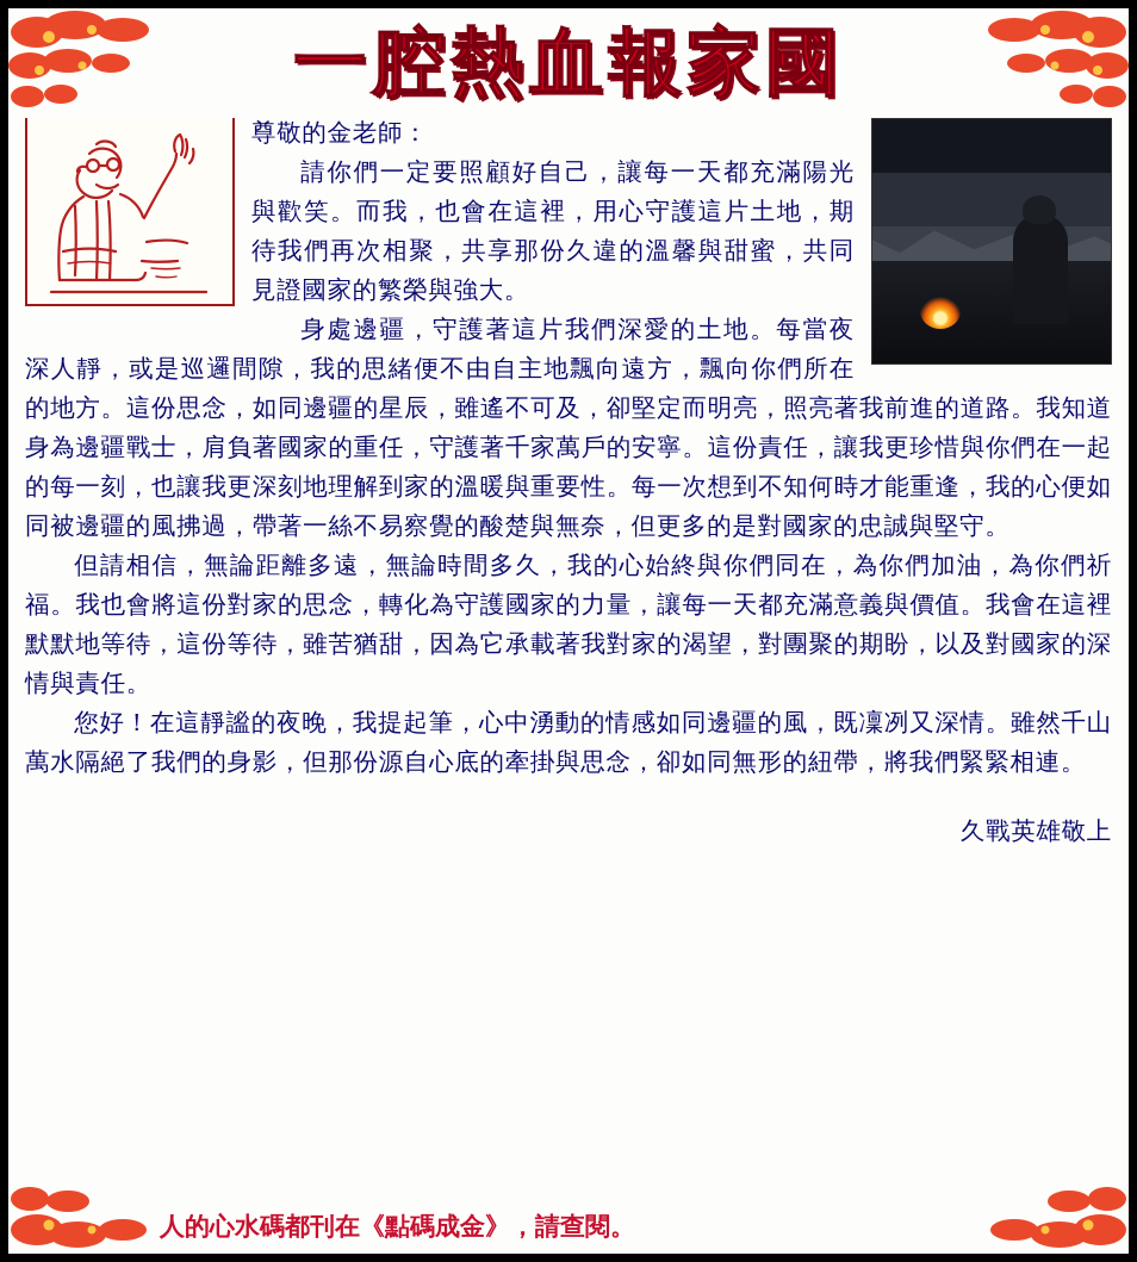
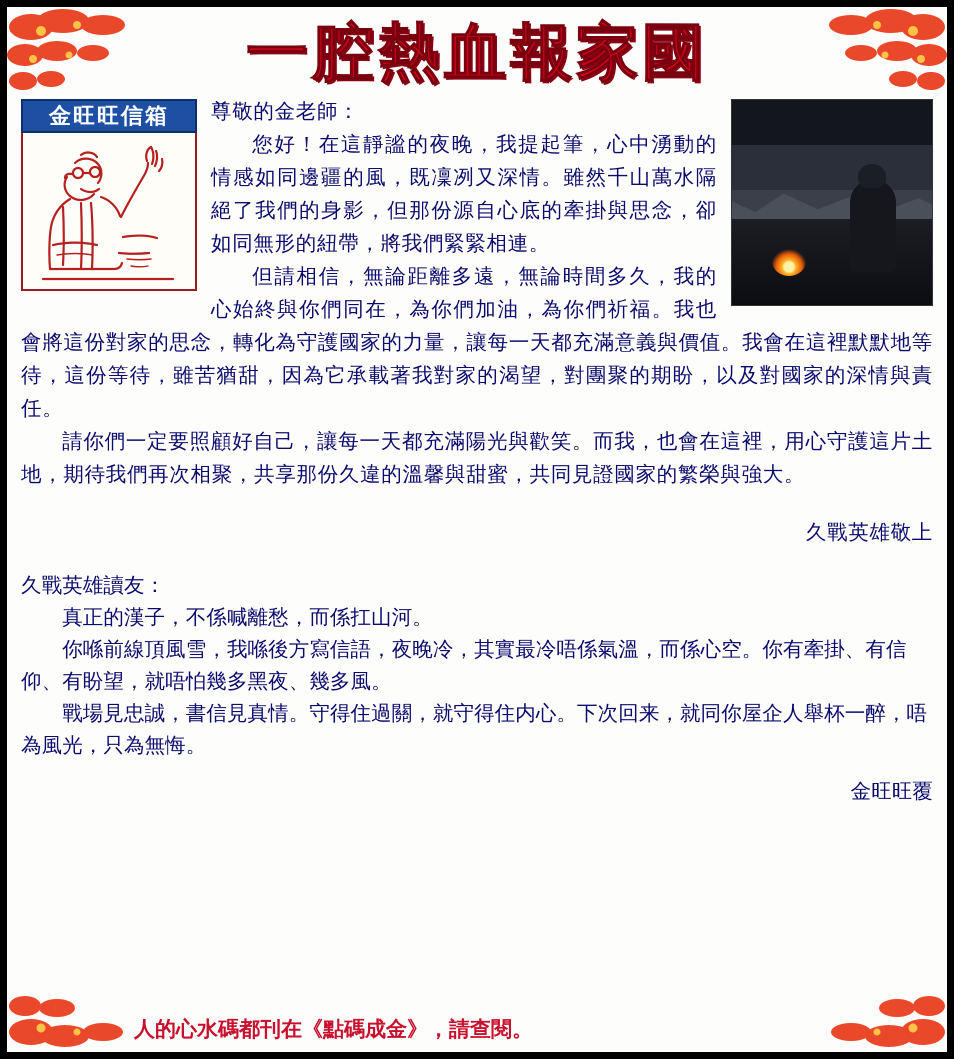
  一腔熱血報家國
+ 金旺旺信箱
  尊敬的金老師：
- 請你們一定要照顧好自己，讓每一天都充滿陽光與歡笑。而我，也會在這裡，用心守護這片土地，期待我們再次相聚，共享那份久違的溫馨與甜蜜，共同見證國家的繁榮與強大。
+ 您好！在這靜謐的夜晚，我提起筆，心中湧動的情感如同邊疆的風，既凜冽又深情。雖然千山萬水隔絕了我們的身影，但那份源自心底的牽掛與思念，卻如同無形的紐帶，將我們緊緊相連。
- 身處邊疆，守護著這片我們深愛的土地。每當夜深人靜，或是巡邏間隙，我的思緒便不由自主地飄向遠方，飄向你們所在的地方。這份思念，如同邊疆的星辰，雖遙不可及，卻堅定而明亮，照亮著我前進的道路。我知道身為邊疆戰士，肩負著國家的重任，守護著千家萬戶的安寧。這份責任，讓我更珍惜與你們在一起的每一刻，也讓我更深刻地理解到家的溫暖與重要性。每一次想到不知何時才能重逢，我的心便如同被邊疆的風拂過，帶著一絲不易察覺的酸楚與無奈，但更多的是對國家的忠誠與堅守。
  但請相信，無論距離多遠，無論時間多久，我的心始終與你們同在，為你們加油，為你們祈福。我也會將這份對家的思念，轉化為守護國家的力量，讓每一天都充滿意義與價值。我會在這裡默默地等待，這份等待，雖苦猶甜，因為它承載著我對家的渴望，對團聚的期盼，以及對國家的深情與責任。
- 您好！在這靜謐的夜晚，我提起筆，心中湧動的情感如同邊疆的風，既凜冽又深情。雖然千山萬水隔絕了我們的身影，但那份源自心底的牽掛與思念，卻如同無形的紐帶，將我們緊緊相連。
+ 請你們一定要照顧好自己，讓每一天都充滿陽光與歡笑。而我，也會在這裡，用心守護這片土地，期待我們再次相聚，共享那份久違的溫馨與甜蜜，共同見證國家的繁榮與強大。
  久戰英雄敬上
+ 久戰英雄讀友：
+ 真正的漢子，不係喊離愁，而係扛山河。
+ 你喺前線頂風雪，我喺後方寫信語，夜晚冷，其實最冷唔係氣溫，而係心空。你有牽掛、有信仰、有盼望，就唔怕幾多黑夜、幾多風。
+ 戰場見忠誠，書信見真情。守得住過關，就守得住内心。下次回来，就同你屋企人舉杯一醉，唔為風光，只為無悔。
+ 金旺旺覆
  人的心水碼都刊在《點碼成金》，請查閱。
